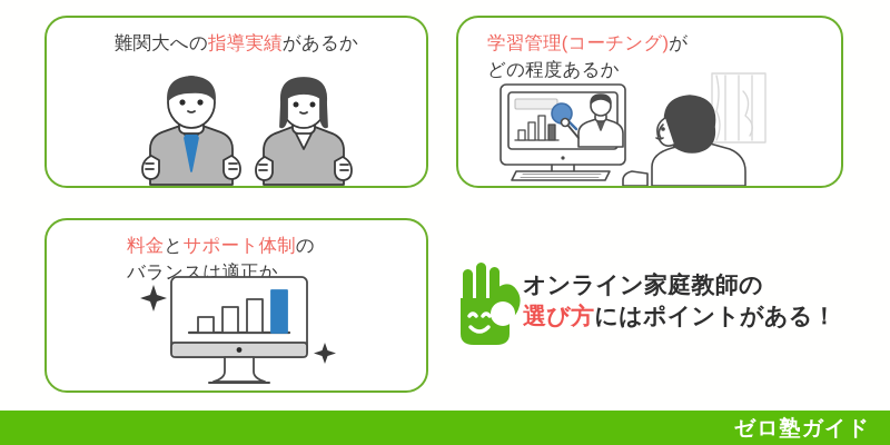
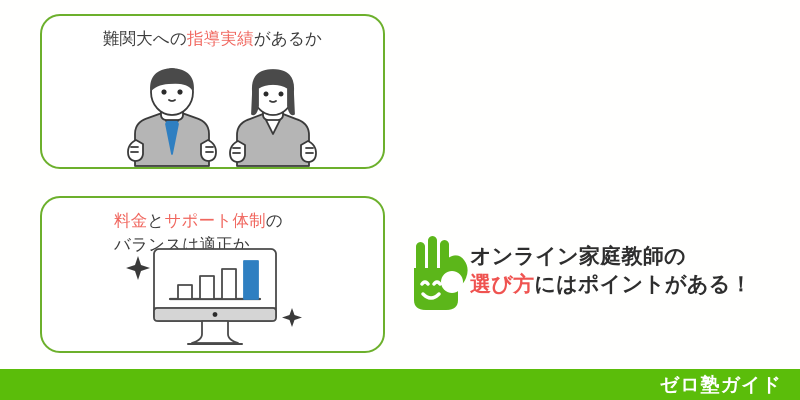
  難関大への指導実績があるか
- 学習管理(コーチング)が
- どの程度あるか
  料金とサポート体制の
  バランスは適正か
  オンライン家庭教師の
  選び方にはポイントがある！
  ゼロ塾ガイド
